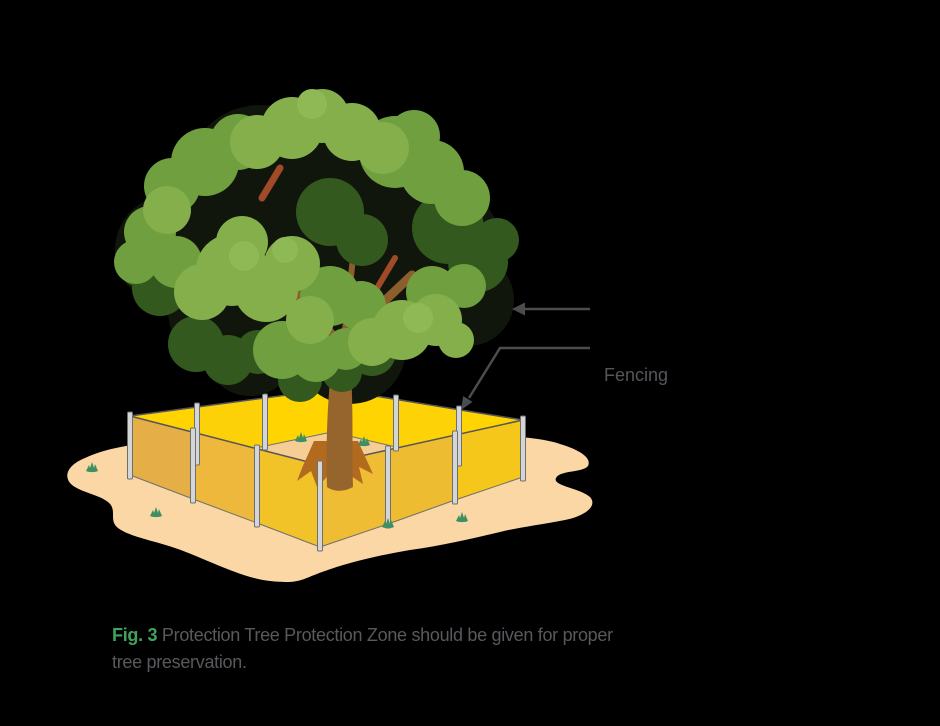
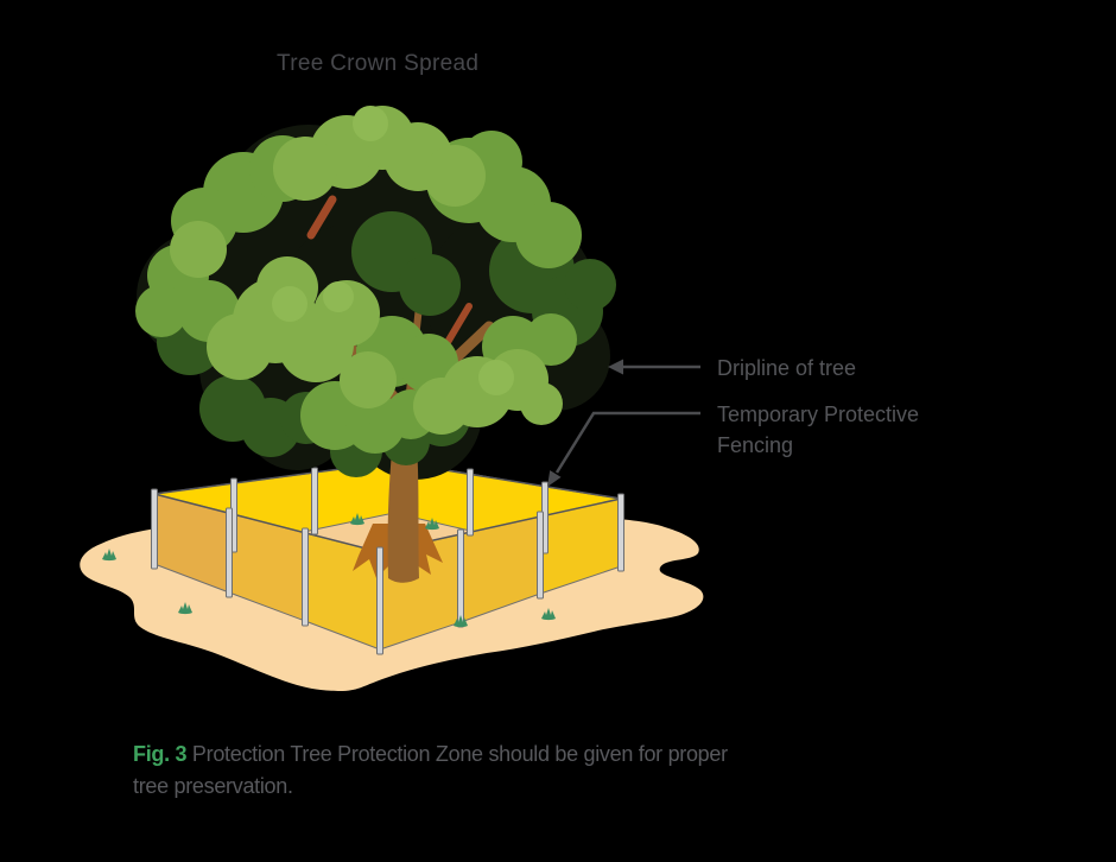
+ Tree Crown Spread
+ Dripline of tree
+ Temporary Protective
  Fencing
  Fig. 3 Protection Tree Protection Zone should be given for proper
  tree preservation.
